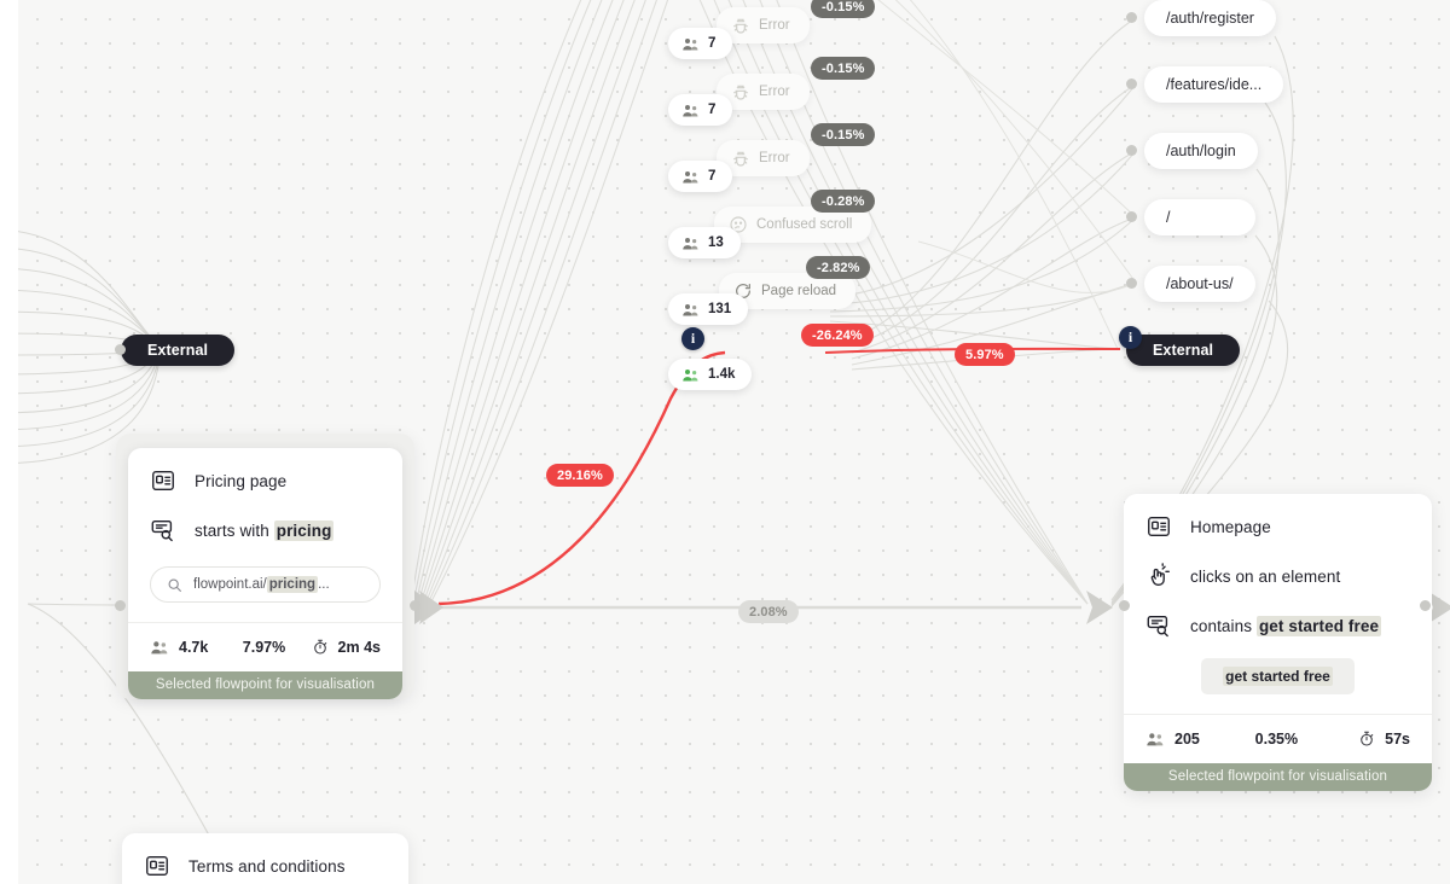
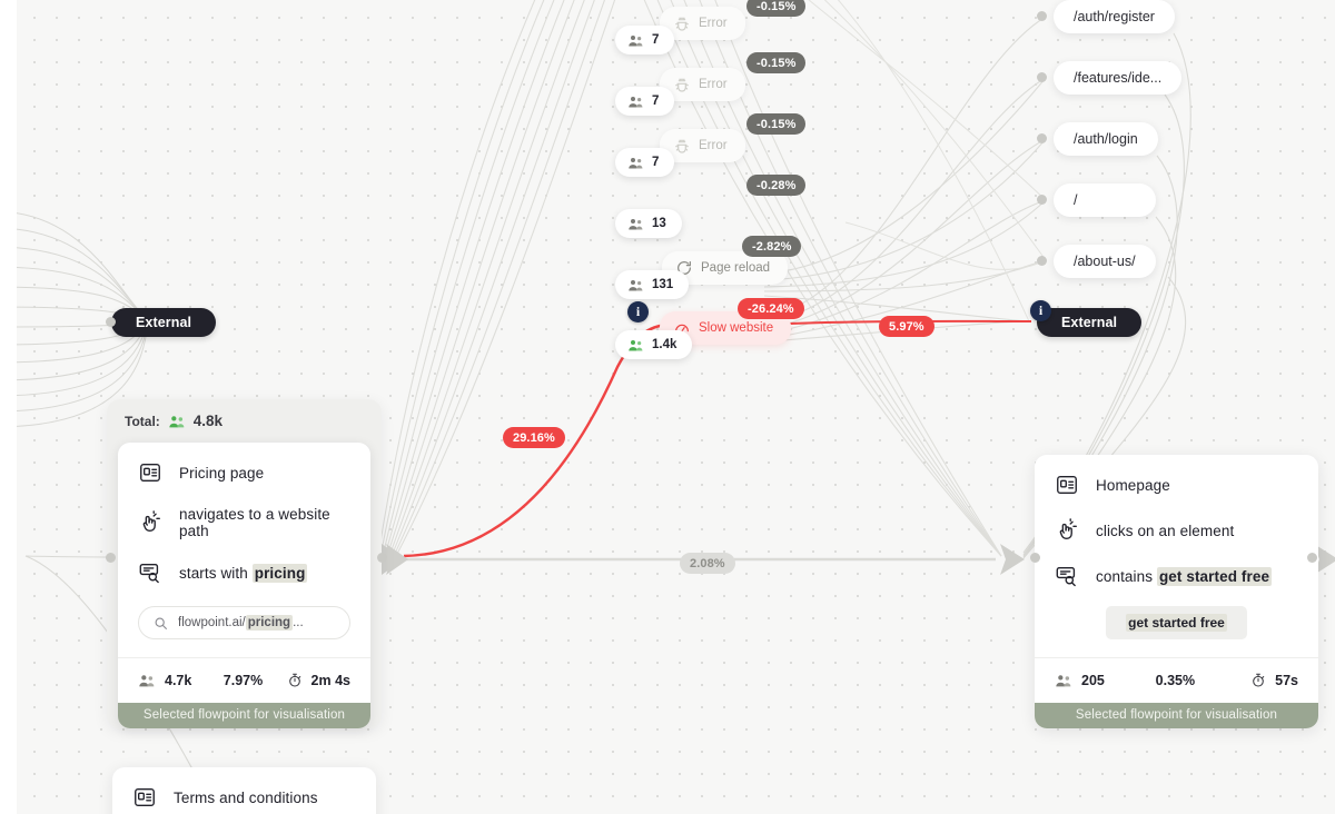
  Error
  -0.15%
  7
  Error
  -0.15%
  7
  Error
  -0.15%
  7
- Confused scroll
  -0.28%
  13
  Page reload
  -2.82%
  131
+ Slow website
  -26.24%
  i
  1.4k
  /auth/register
  /features/ide...
  /auth/login
  /
  /about-us/
  External
  External
  i
  29.16%
  2.08%
  5.97%
+ Total:
+ 4.8k
  Pricing page
+ navigates to a website path
  starts with pricing
  flowpoint.ai/ pricing ...
  4.7k
  7.97%
  2m 4s
  Selected flowpoint for visualisation
  Terms and conditions
  Homepage
  clicks on an element
  contains get started free
  get started free
  205
  0.35%
  57s
  Selected flowpoint for visualisation
